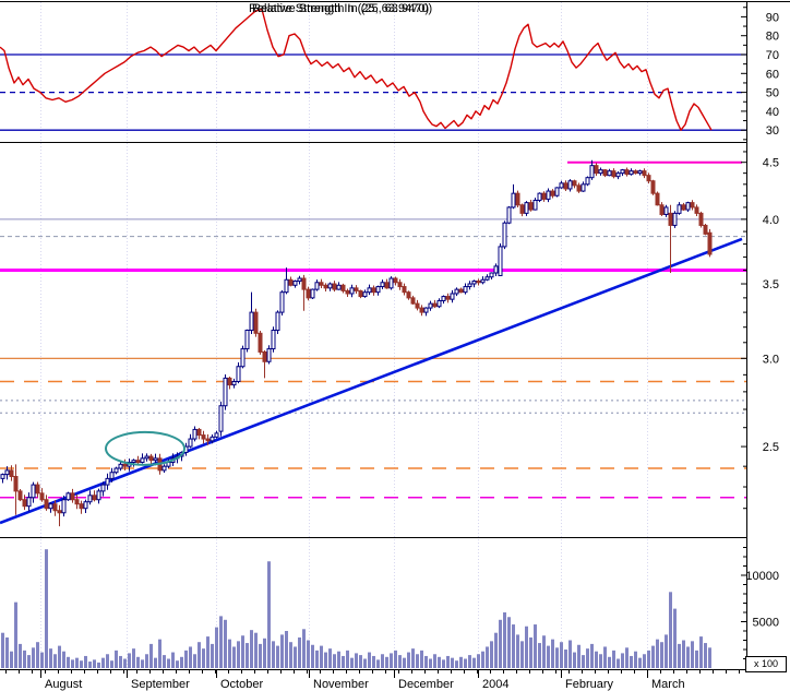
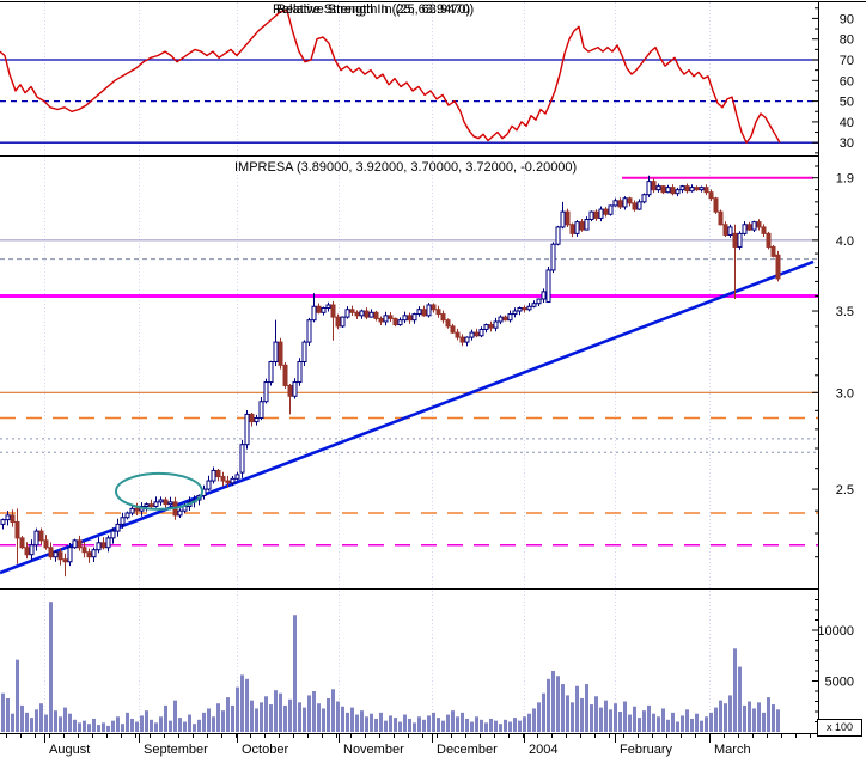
  90
  80
  70
  60
  50
  40
  30
- 4.5
+ 1.9
  4.0
  3.5
  3.0
  2.5
  10000
  5000
  August
  September
  October
  November
  December
  2004
  February
  March
  Relative Strength In (25, 63.9470)
+ IMPRESA (3.89000, 3.92000, 3.70000, 3.72000, -0.20000)
  x 100
